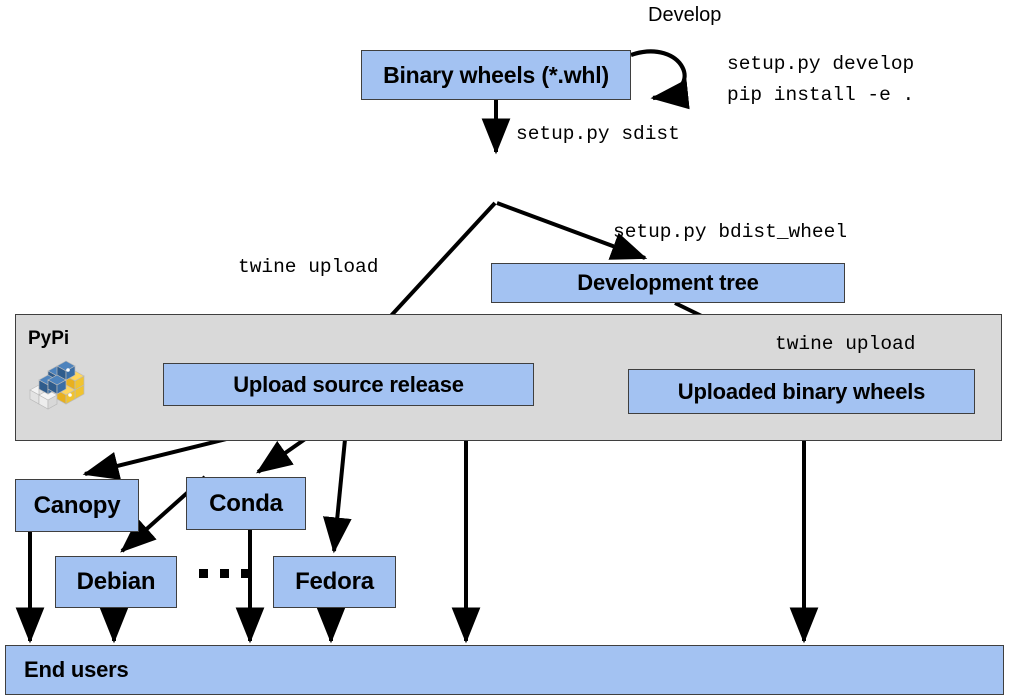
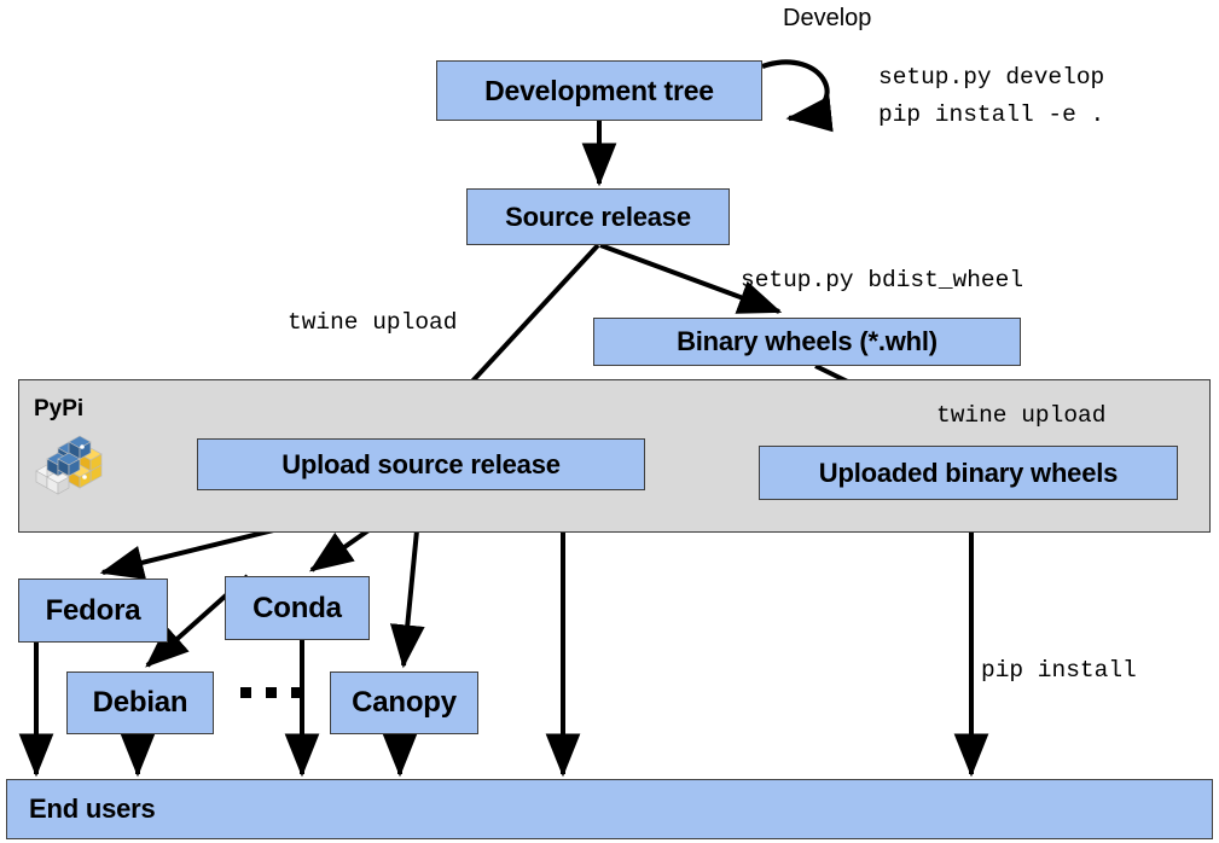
- Binary wheels (*.whl)
+ Development tree
+ Source release
- Development tree
+ Binary wheels (*.whl)
  Upload source release
  Uploaded binary wheels
- Canopy
+ Fedora
  Conda
  Debian
- Fedora
+ Canopy
  End users
  PyPi
  Develop
  setup.py develop
  pip install -e .
- setup.py sdist
  setup.py bdist_wheel
  twine upload
  twine upload
+ pip install
